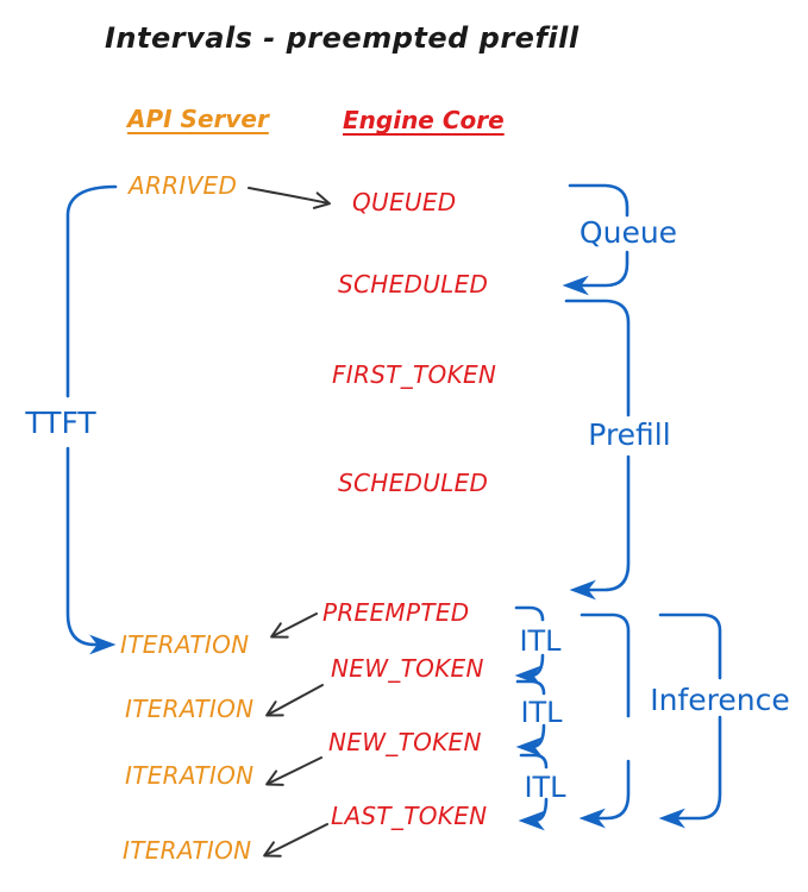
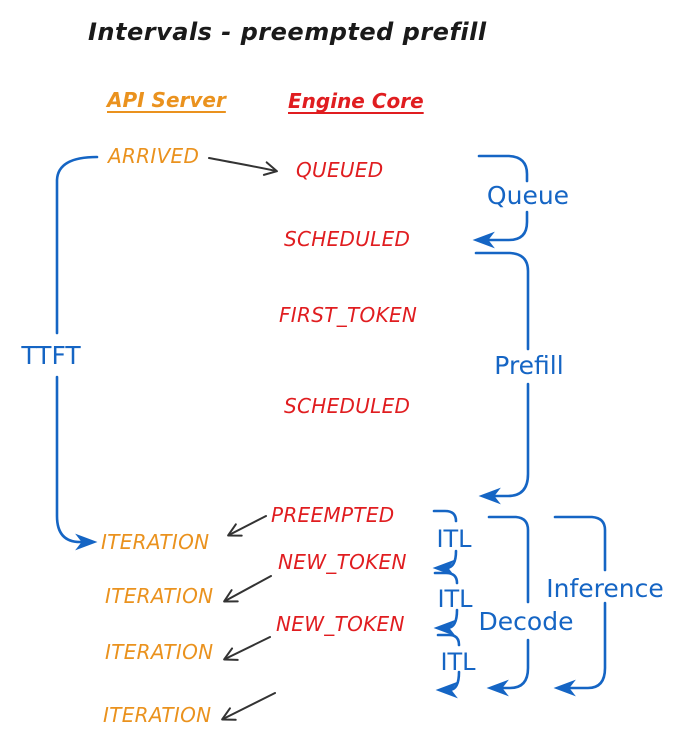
  Intervals - preempted prefill
  API Server
  Engine Core
  ARRIVED
  ITERATION
  ITERATION
  ITERATION
  ITERATION
  QUEUED
  SCHEDULED
  FIRST_TOKEN
  SCHEDULED
  PREEMPTED
  NEW_TOKEN
  NEW_TOKEN
- LAST_TOKEN
  TTFT
  Queue
  Prefill
  ITL
  ITL
  ITL
+ Decode
  Inference
